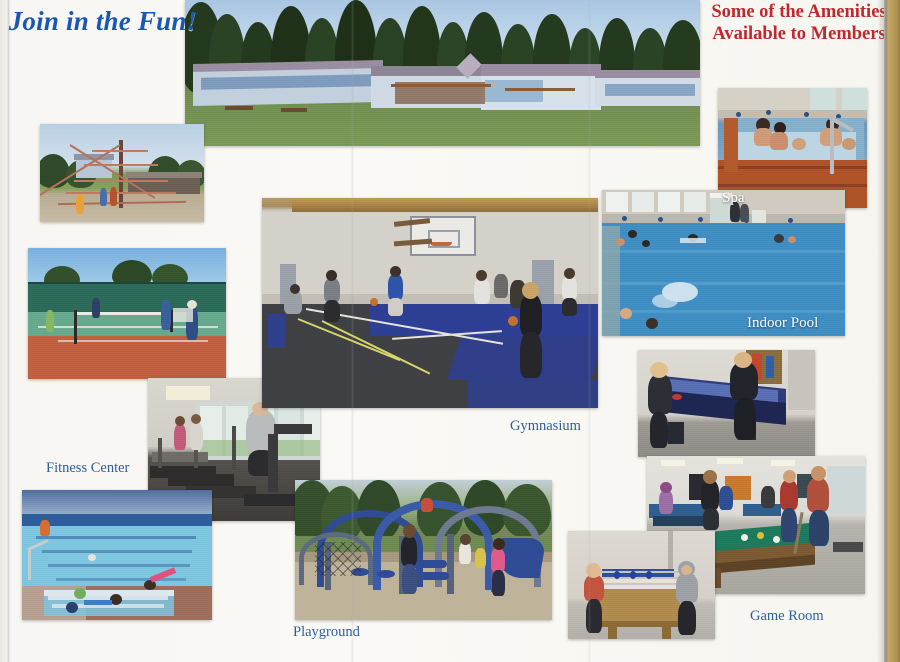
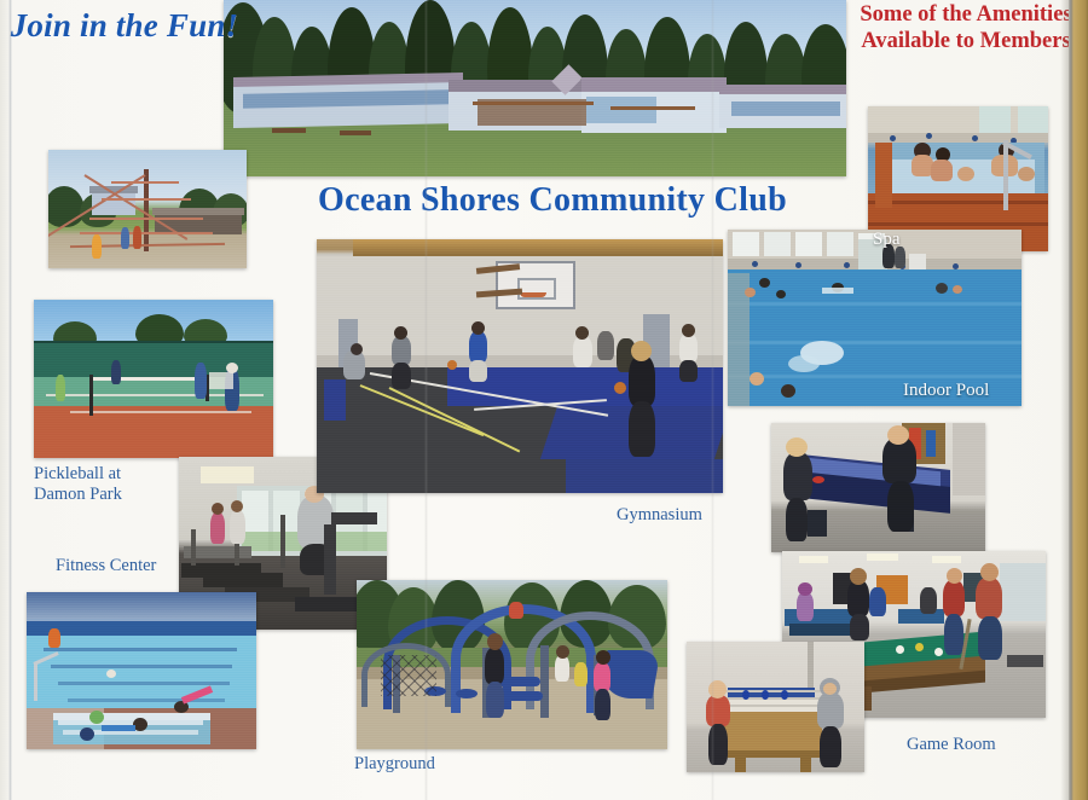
  Join in the Fun!
  Some of the Amenitie Available to Member
+ Ocean Shores Community Club
+ Pickleball at
+ Damon Park
  Fitness Center
  Gymnasium
  Spa
  Indoor Pool
  Game Room
  Playground
